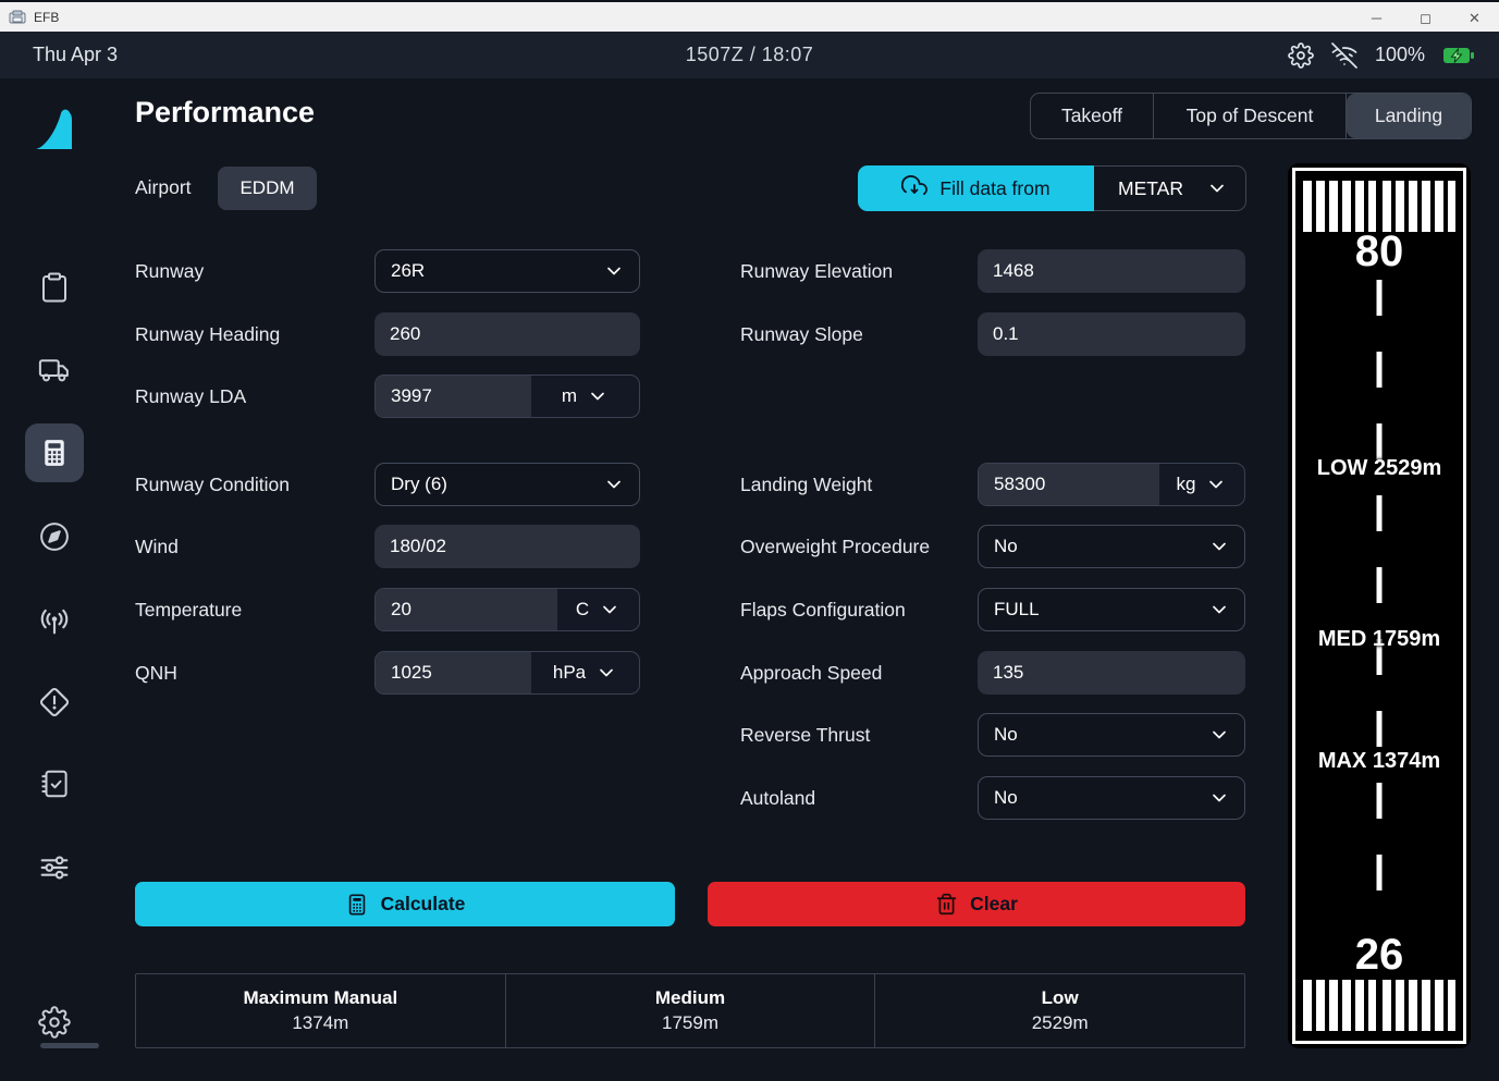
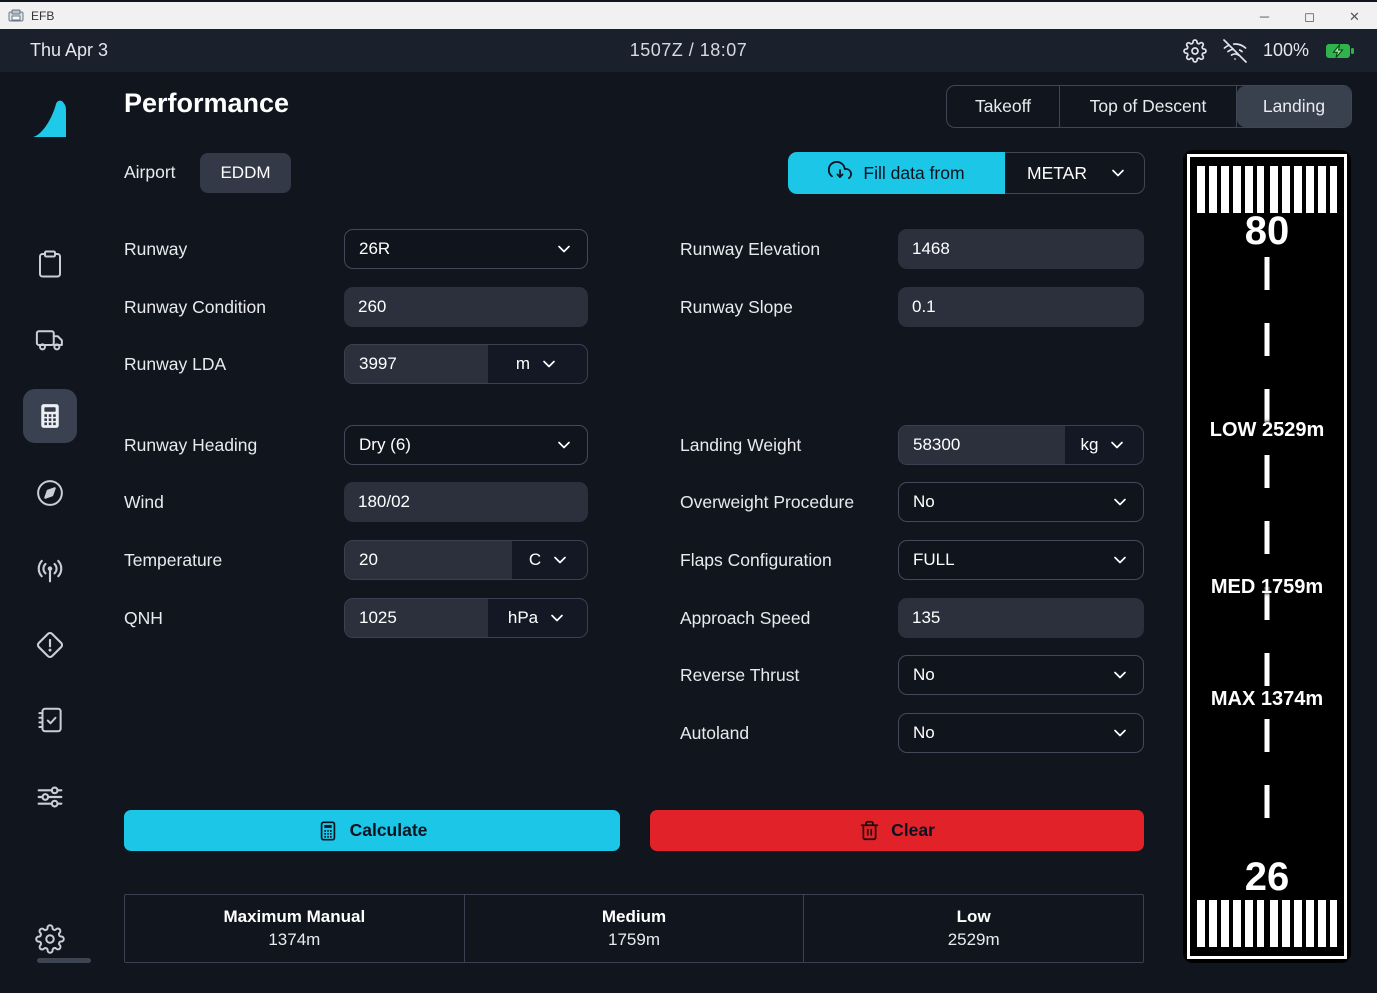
  EFB
  ─
  ◻
  ✕
  Thu Apr 3
  1507Z / 18:07
  100%
  Performance
  Takeoff
  Top of Descent
  Landing
  Airport
  EDDM
  Fill data from
  METAR
  Runway
  26R
- Runway Heading
+ Runway Condition
  260
  Runway LDA
  3997
  m
- Runway Condition
+ Runway Heading
  Dry (6)
  Wind
  180/02
  Temperature
  20
  C
  QNH
  1025
  hPa
  Runway Elevation
  1468
  Runway Slope
  0.1
  Landing Weight
  58300
  kg
  Overweight Procedure
  No
  Flaps Configuration
  FULL
  Approach Speed
  135
  Reverse Thrust
  No
  Autoland
  No
  Calculate
  Clear
  Maximum Manual
  1374m
  Medium
  1759m
  Low
  2529m
  80
  LOW 2529m
  MED 1759m
  MAX 1374m
  26
